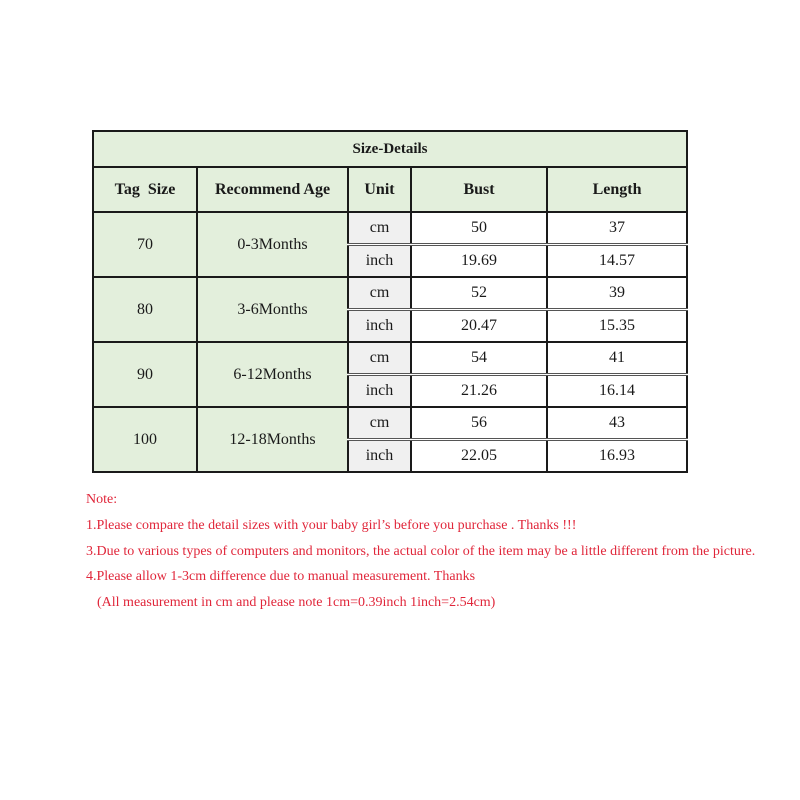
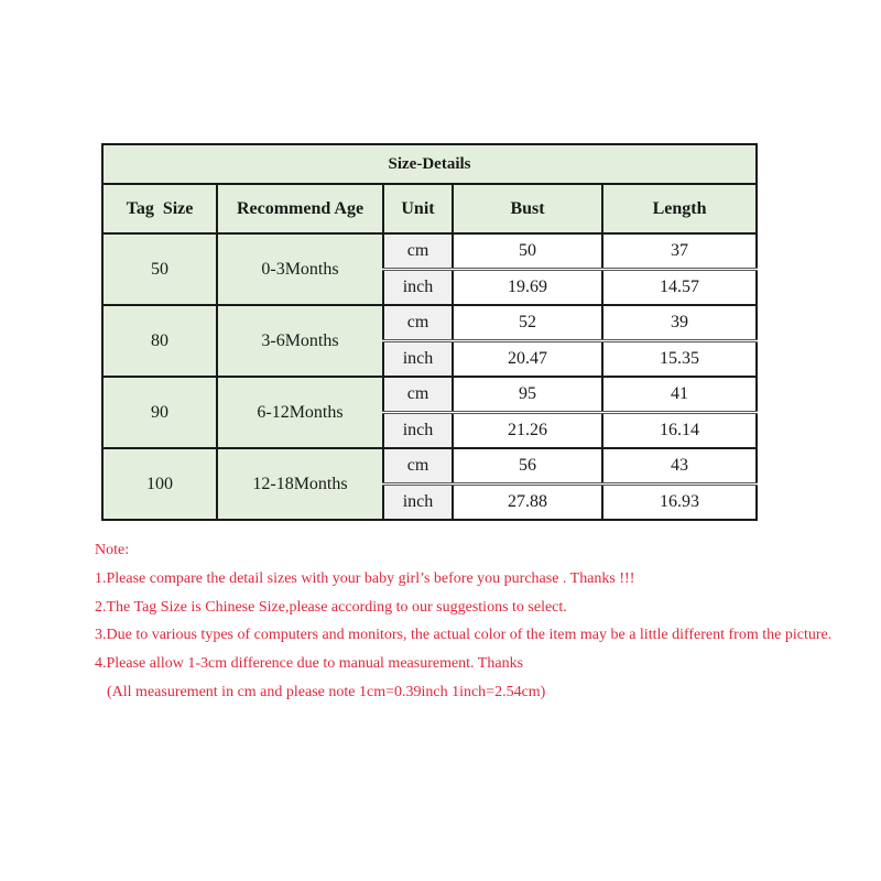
  Size-Details
  Tag Size	Recommend Age	Unit	Bust	Length
- 70	0-3Months	cm	50	37
+ 50	0-3Months	cm	50	37
  inch	19.69	14.57
  80	3-6Months	cm	52	39
  inch	20.47	15.35
- 90	6-12Months	cm	54	41
+ 90	6-12Months	cm	95	41
  inch	21.26	16.14
  100	12-18Months	cm	56	43
- inch	22.05	16.93
+ inch	27.88	16.93
  Note:
  1.Please compare the detail sizes with your baby girl’s before you purchase . Thanks !!!
+ 2.The Tag Size is Chinese Size,please according to our suggestions to select.
  3.Due to various types of computers and monitors, the actual color of the item may be a little different from the picture.
  4.Please allow 1-3cm difference due to manual measurement. Thanks
  (All measurement in cm and please note 1cm=0.39inch 1inch=2.54cm)
